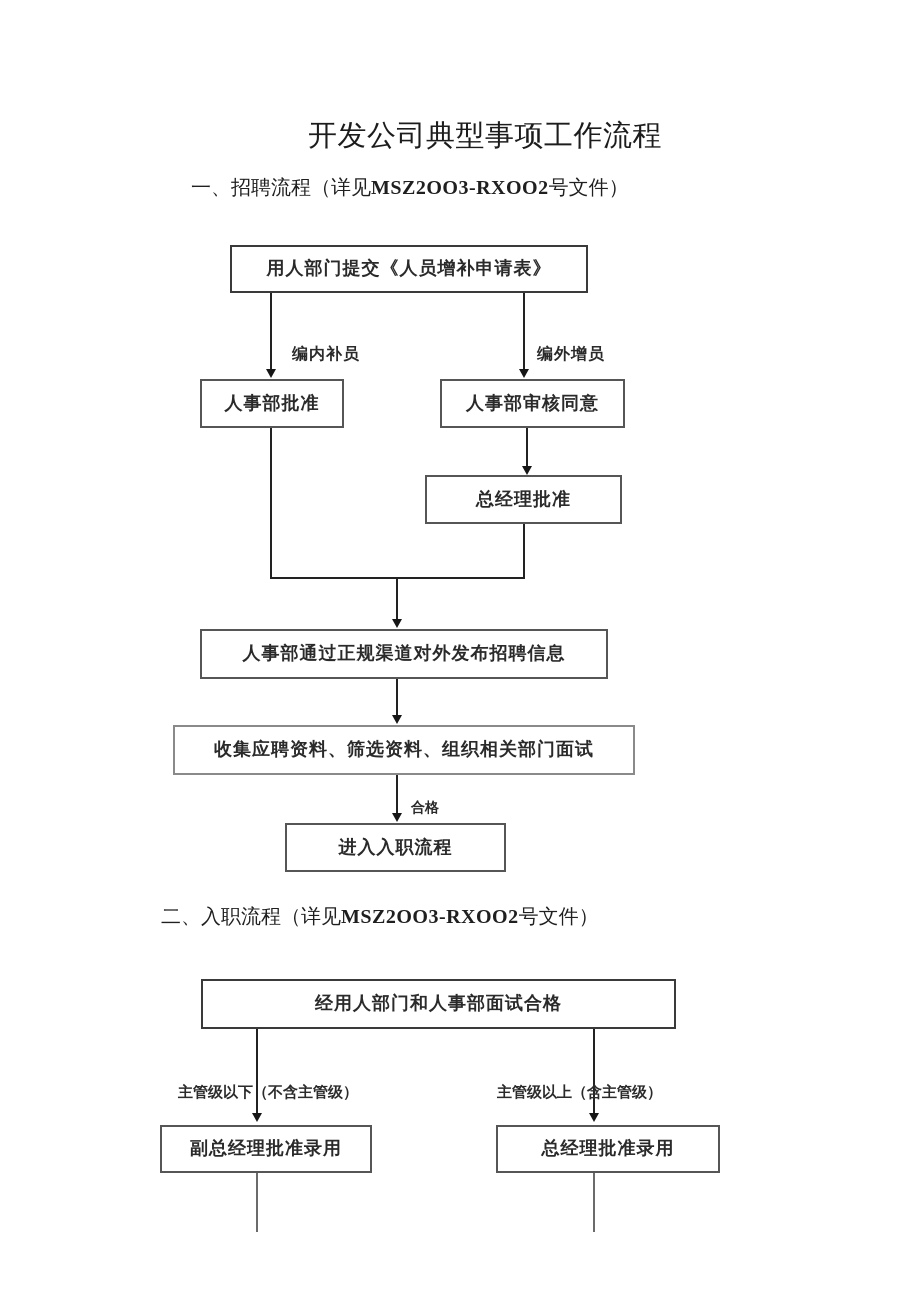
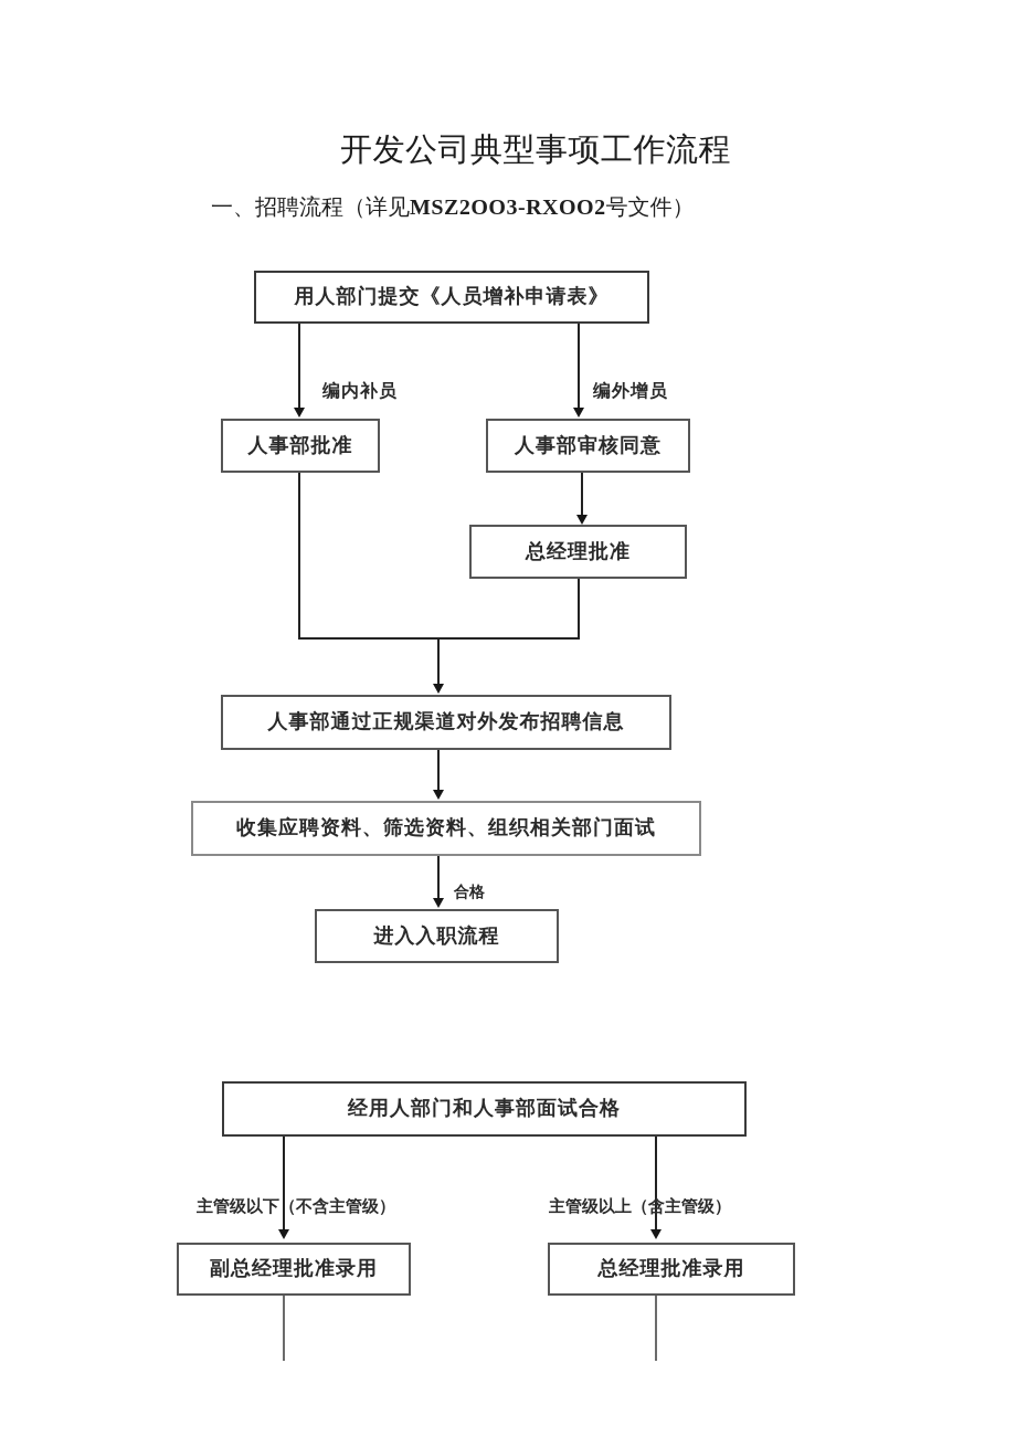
  开发公司典型事项工作流程
  一、招聘流程（详见MSZ2OO3-RXOO2号文件）
  用人部门提交《人员增补申请表》
  编内补员
  编外增员
  人事部批准
  人事部审核同意
  总经理批准
  人事部通过正规渠道对外发布招聘信息
  收集应聘资料、筛选资料、组织相关部门面试
  合格
  进入入职流程
- 二、入职流程（详见MSZ2OO3-RXOO2号文件）
  经用人部门和人事部面试合格
  主管级以下（不含主管级）
  主管级以上（含主管级）
  副总经理批准录用
  总经理批准录用
